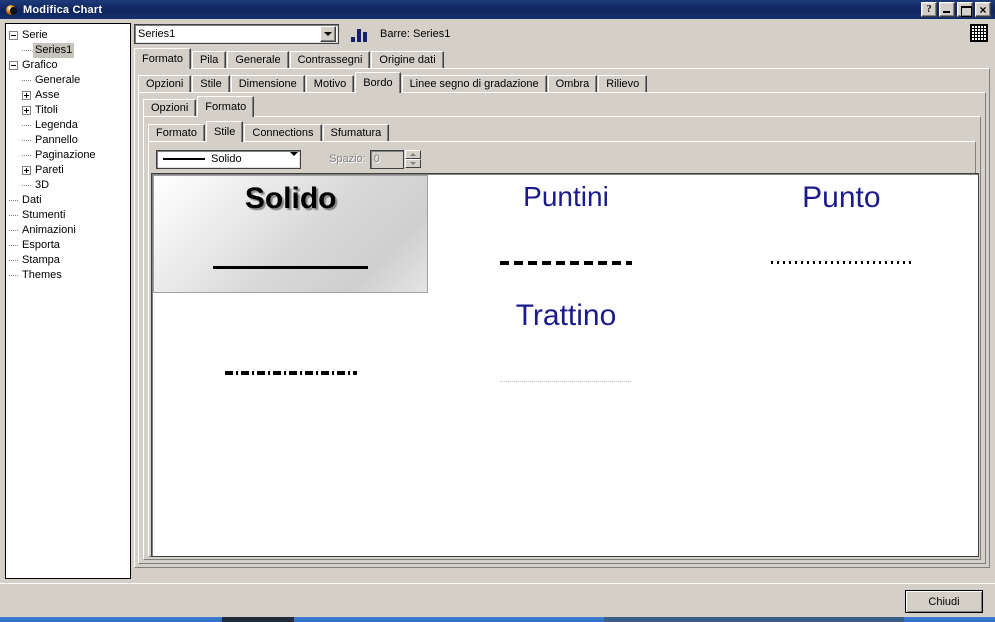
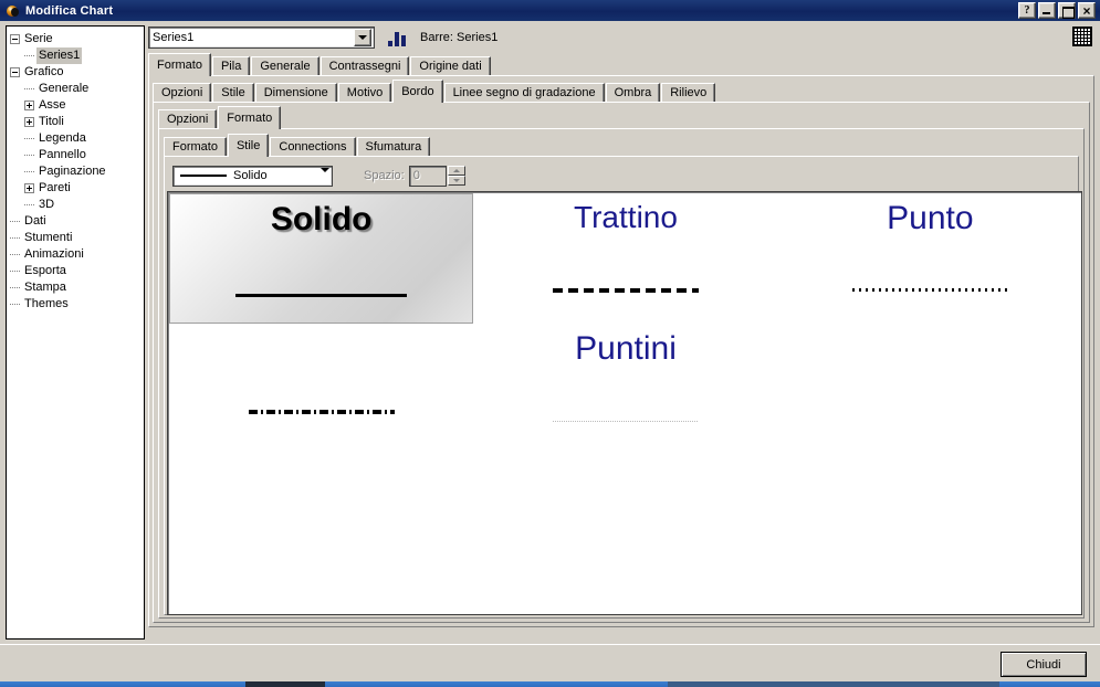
  Modifica Chart
  Serie
  Series1
  Grafico
  Generale
  Asse
  Titoli
  Legenda
  Pannello
  Paginazione
  Pareti
  3D
  Dati
  Stumenti
  Animazioni
  Esporta
  Stampa
  Themes
  Series1
  Barre: Series1
  Formato
  Pila
  Generale
  Contrassegni
  Origine dati
  Opzioni
  Stile
  Dimensione
  Motivo
  Bordo
  Linee segno di gradazione
  Ombra
  Rilievo
  Opzioni
  Formato
  Formato
  Stile
  Connections
  Sfumatura
  Solido
  Spazio:
  0
  Solido
- Puntini
+ Trattino
  Punto
- Trattino
+ Puntini
  Chiudi
